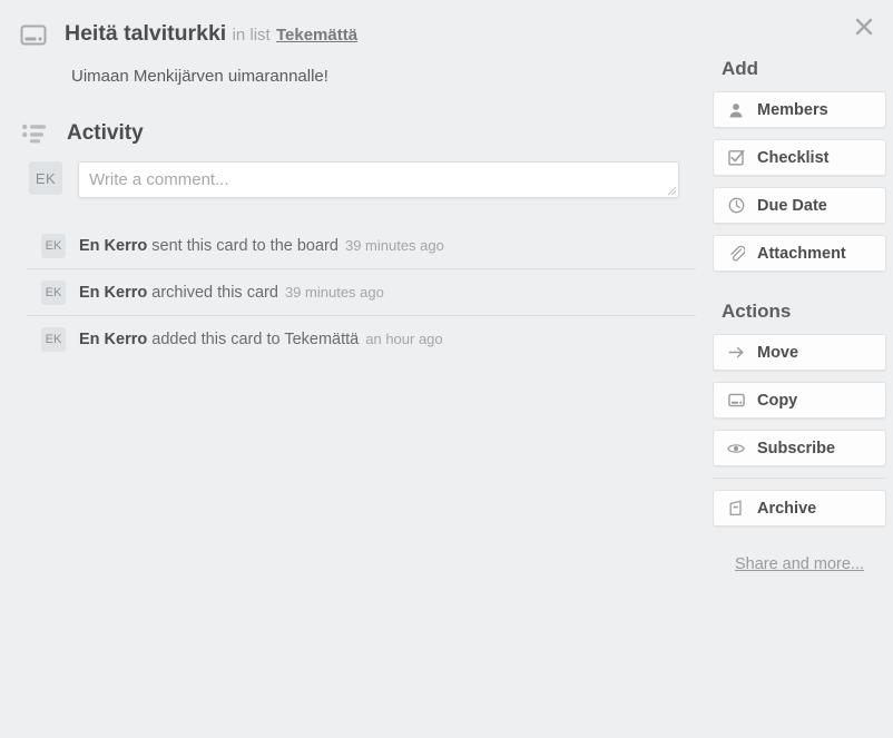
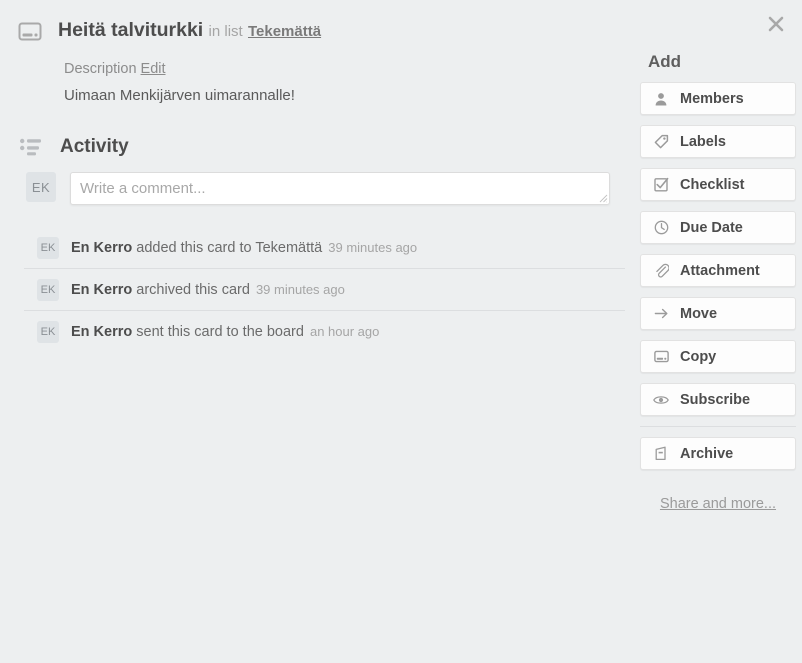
  Heitä talviturkki in list Tekemättä
+ Description Edit
  Uimaan Menkijärven uimarannalle!
  Activity
  EK
  Write a comment...
  EK
- En Kerro sent this card to the board 39 minutes ago
+ En Kerro added this card to Tekemättä 39 minutes ago
  EK
  En Kerro archived this card 39 minutes ago
  EK
- En Kerro added this card to Tekemättä an hour ago
+ En Kerro sent this card to the board an hour ago
  Add
  Members
+ Labels
  Checklist
  Due Date
  Attachment
- Actions
  Move
  Copy
  Subscribe
  Archive
  Share and more...
